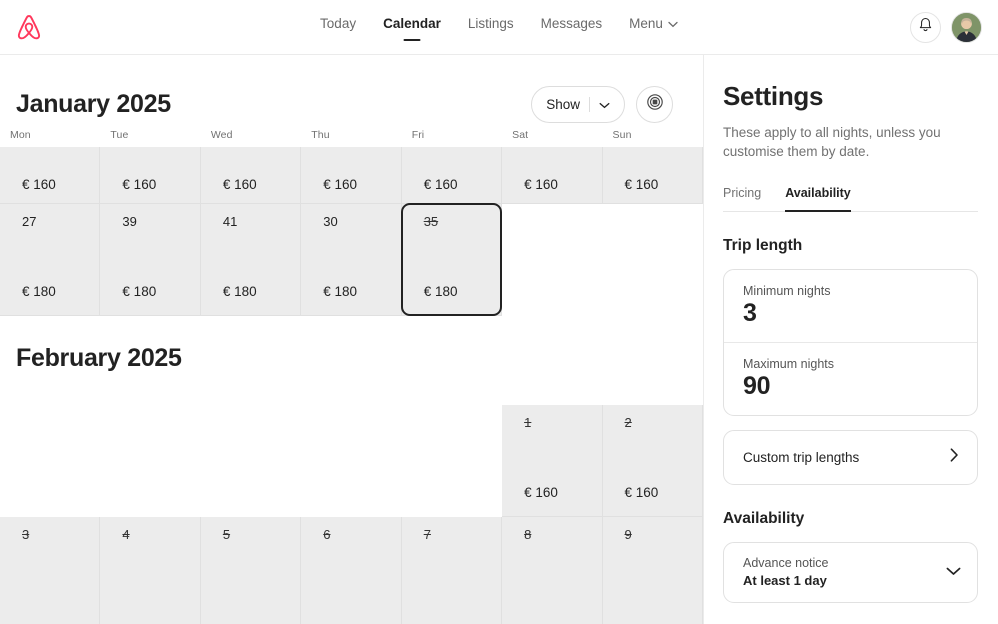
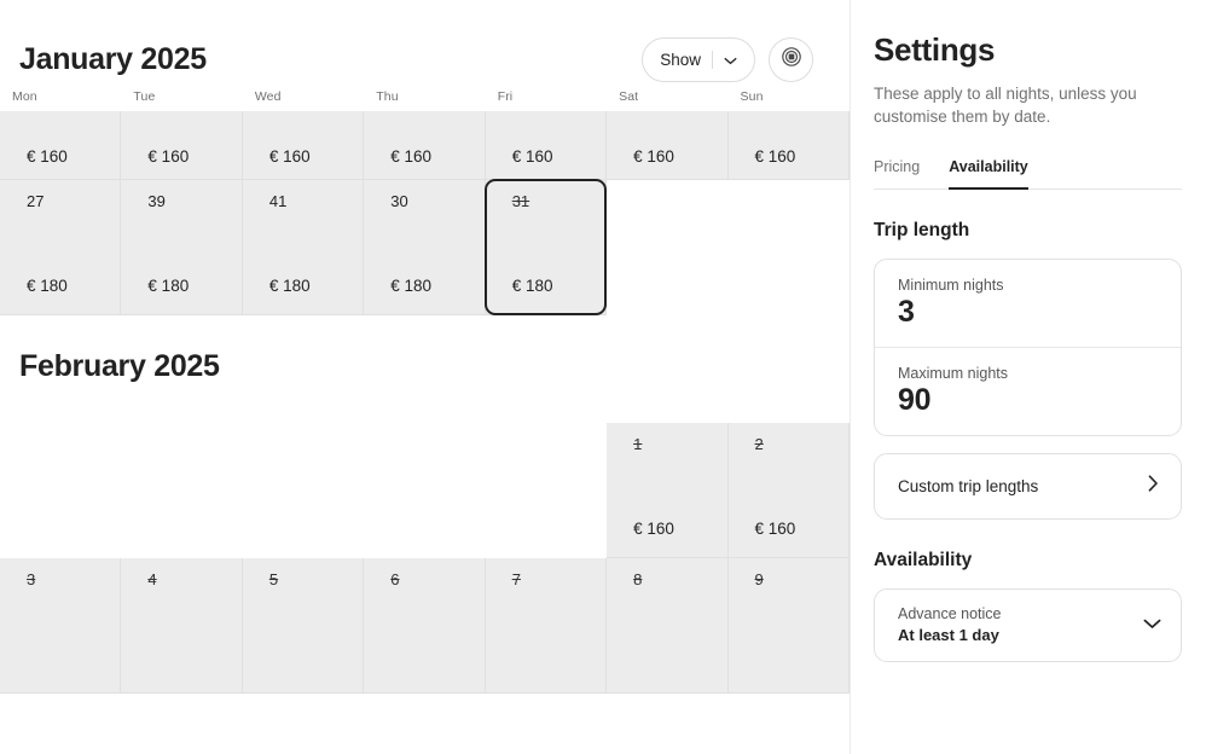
- Today
- Calendar
- Listings
- Messages
- Menu
  January 2025
  Show
  Mon
  Tue
  Wed
  Thu
  Fri
  Sat
  Sun
  € 160
  € 160
  € 160
  € 160
  € 160
  € 160
  € 160
  27
  € 180
  39
  € 180
  41
  € 180
  30
  € 180
- 35
+ 31
  € 180
  February 2025
  1
  € 160
  2
  € 160
  3
  4
  5
  6
  7
  8
  9
  Settings
  These apply to all nights, unless you customise them by date.
  Pricing
  Availability
  Trip length
  Minimum nights
  3
  Maximum nights
  90
  Custom trip lengths
  Availability
  Advance notice
  At least 1 day
